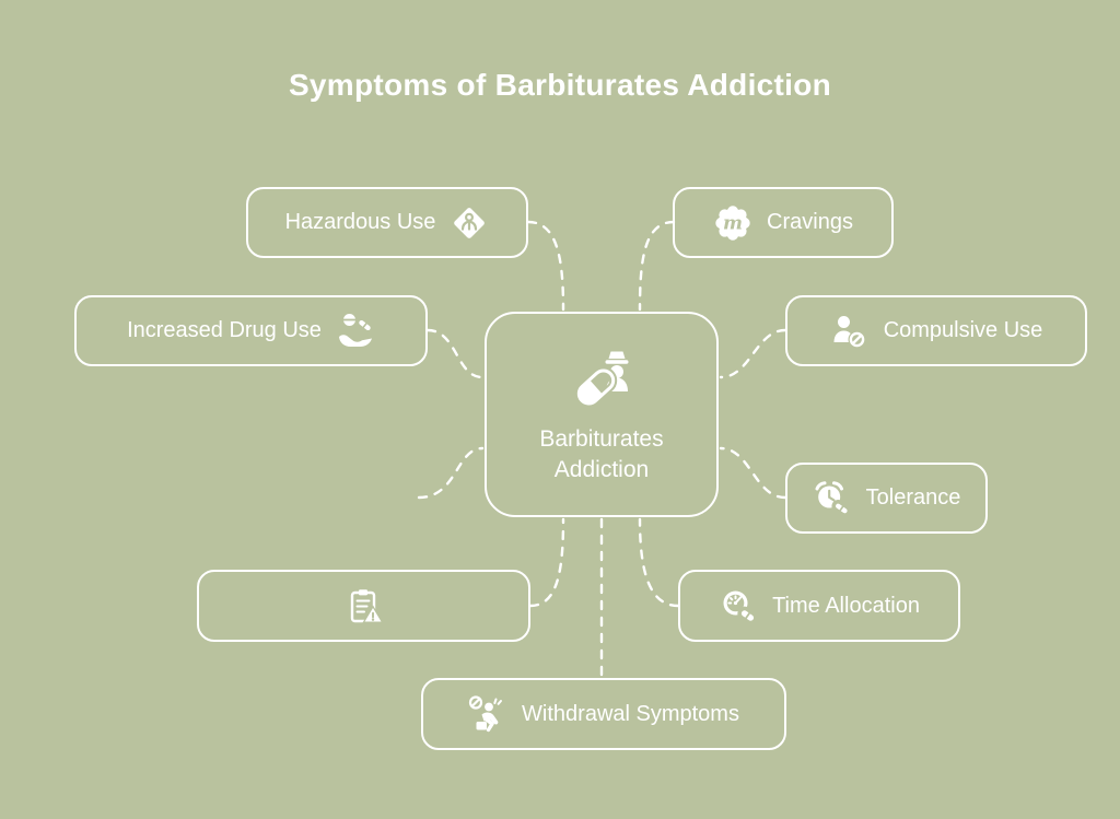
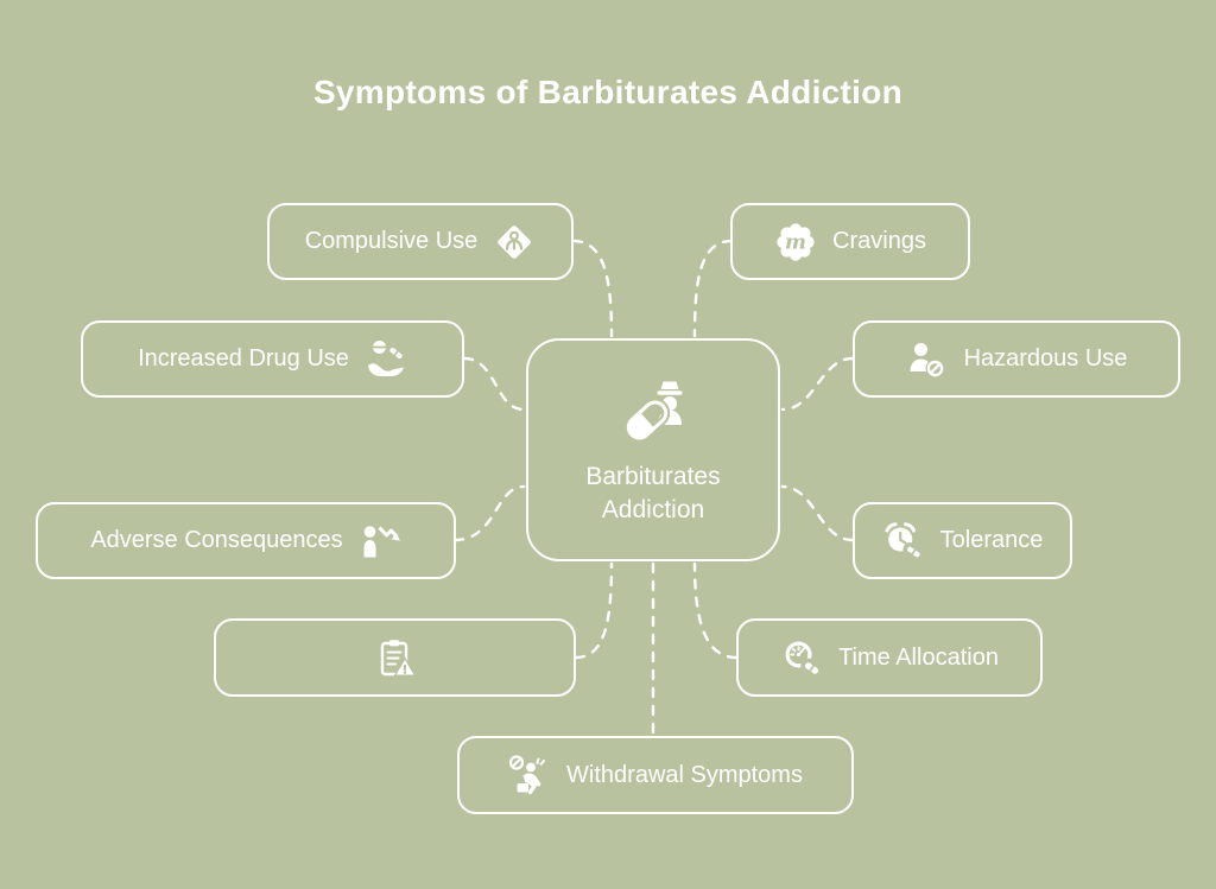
  Symptoms of Barbiturates Addiction
  Barbiturates Addiction
- Hazardous Use
+ Compulsive Use
  m
  Cravings
  Increased Drug Use
- Compulsive Use
+ Hazardous Use
+ Adverse Consequences
  Tolerance
  Time Allocation
  Withdrawal Symptoms
